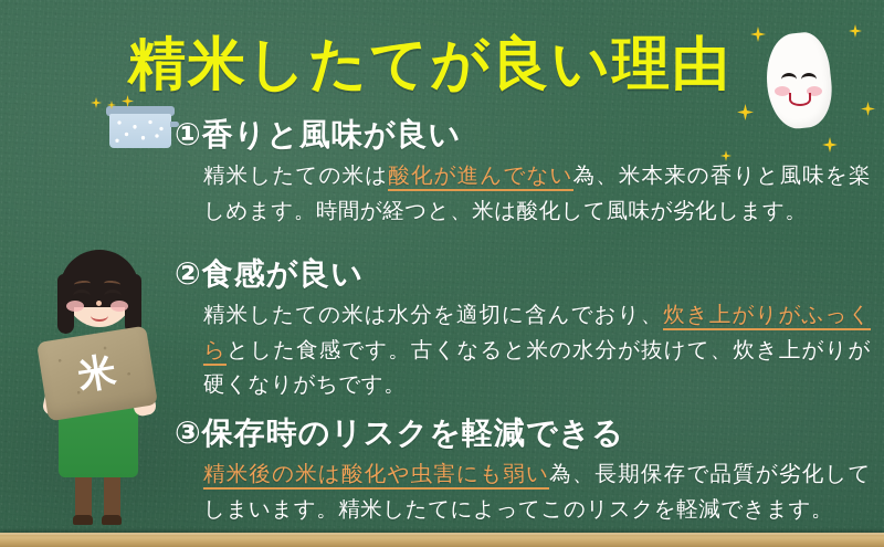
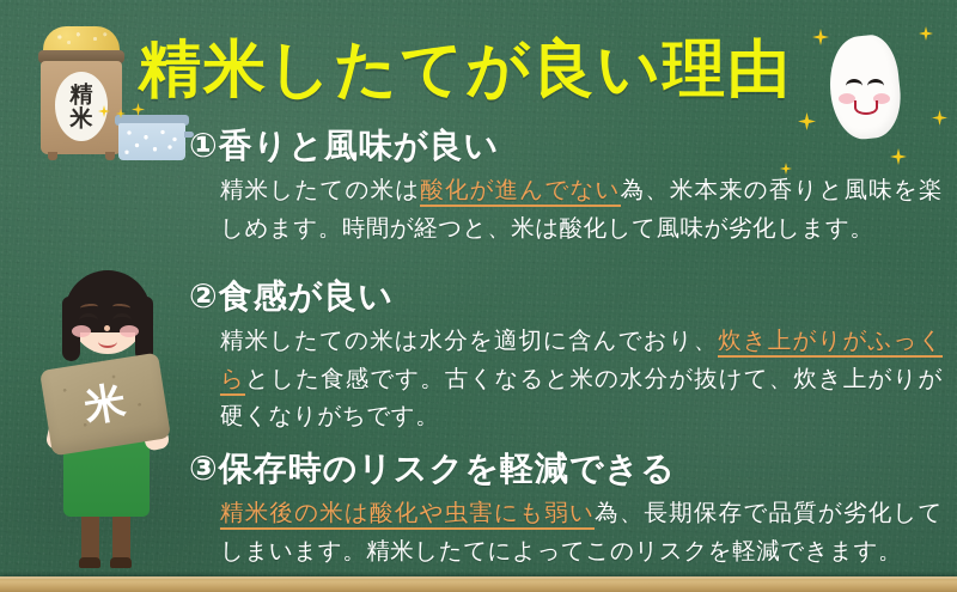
+ 精
+ 米
  精米したてが良い理由
  ①香りと風味が良い
  精米したての米は酸化が進んでない為、米本来の香りと風味を楽しめます。時間が経つと、米は酸化して風味が劣化します。
  ②食感が良い
  精米したての米は水分を適切に含んでおり、炊き上がりがふっくらとした食感です。古くなると米の水分が抜けて、炊き上がりが硬くなりがちです。
  ③保存時のリスクを軽減できる
  精米後の米は酸化や虫害にも弱い為、長期保存で品質が劣化してしまいます。精米したてによってこのリスクを軽減できます。
